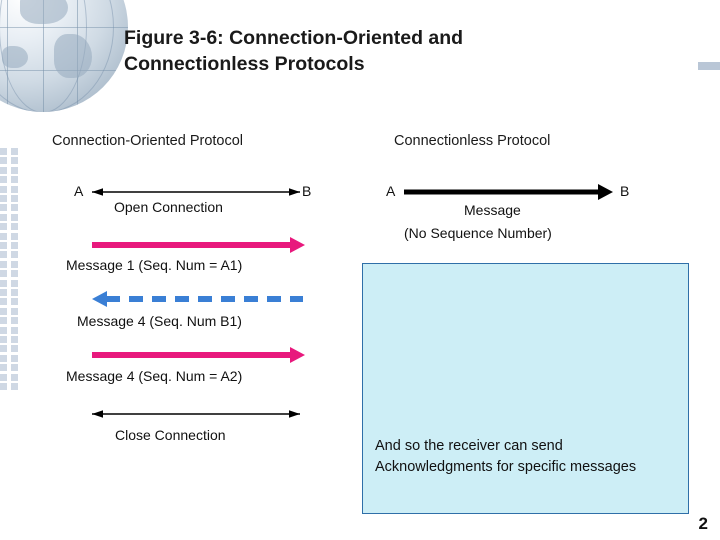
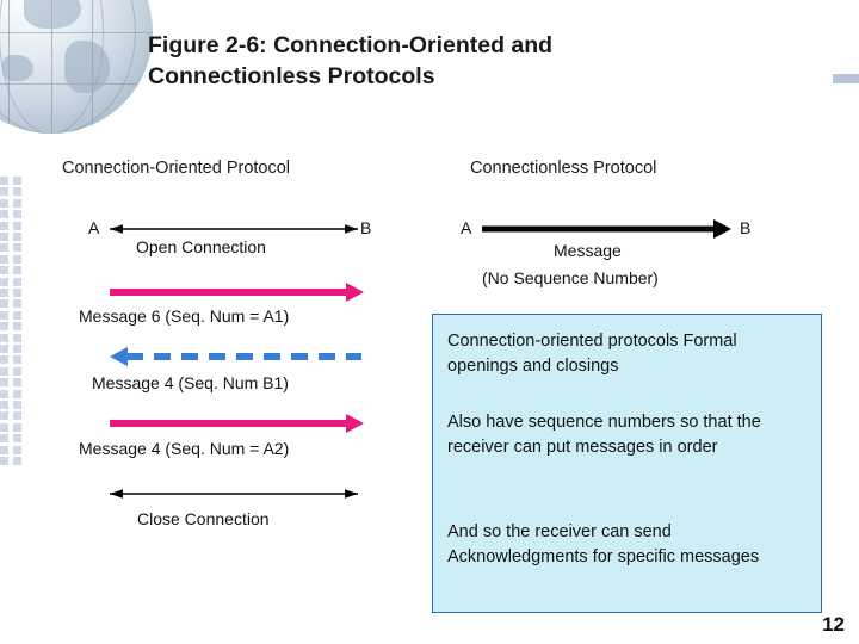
- Figure 3-6: Connection-Oriented and Connectionless Protocols
+ Figure 2-6: Connection-Oriented and Connectionless Protocols
  Connection-Oriented Protocol
  Connectionless Protocol
  A
  B
  A
  B
  Open Connection
- Message 1 (Seq. Num = A1)
+ Message 6 (Seq. Num = A1)
  Message 4 (Seq. Num B1)
  Message 4 (Seq. Num = A2)
  Close Connection
  Message
  (No Sequence Number)
+ Connection-oriented protocols Formal openings and closings
+ Also have sequence numbers so that the receiver can put messages in order
  And so the receiver can send Acknowledgments for specific messages
- 2
+ 12
